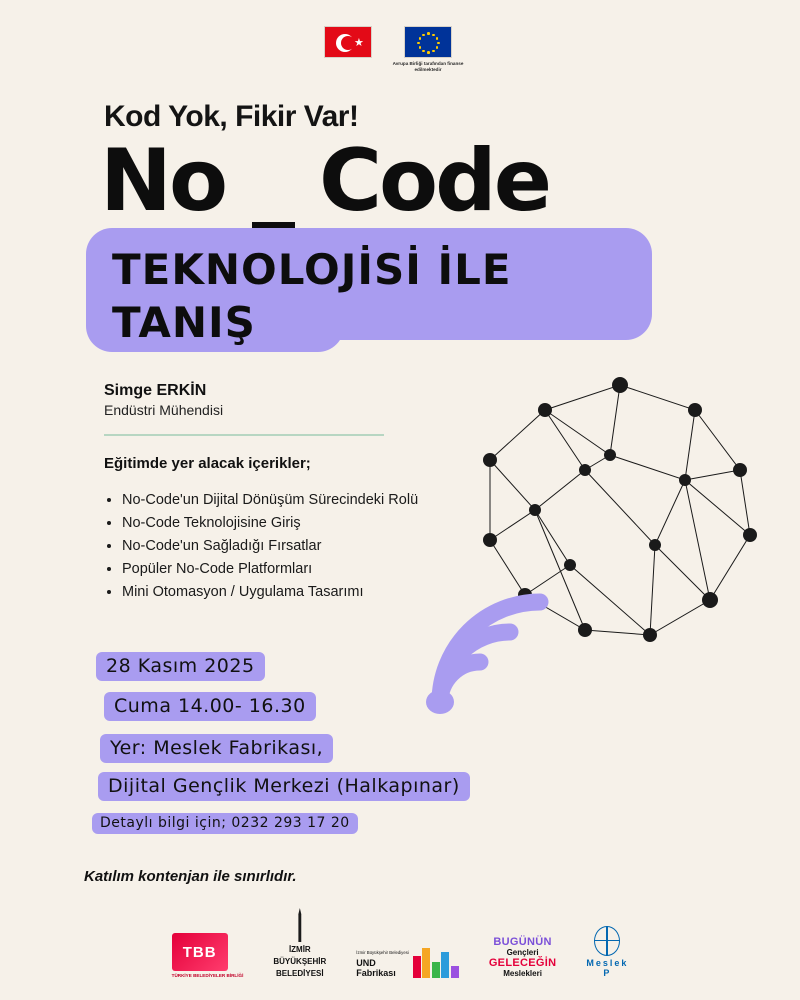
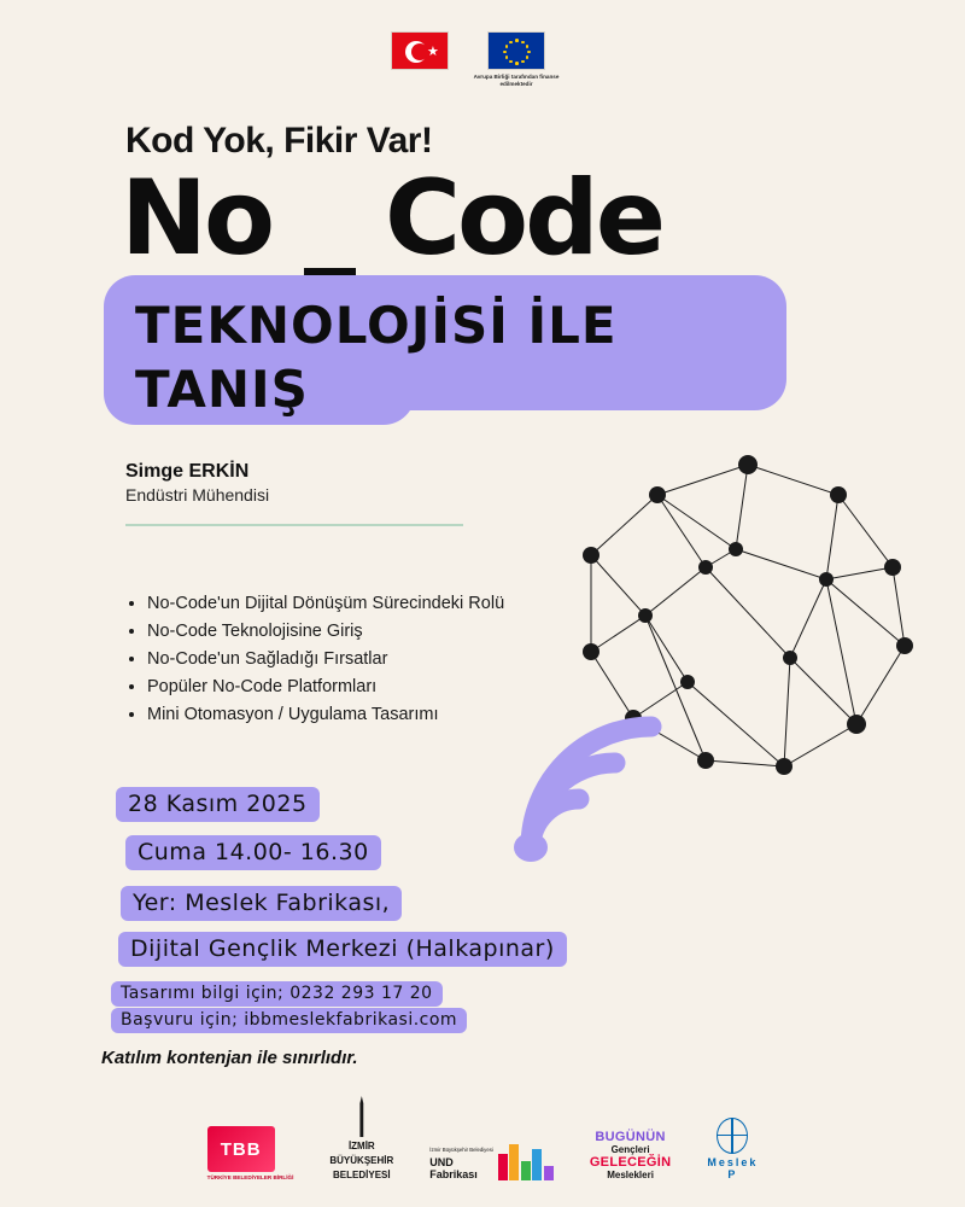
  ★
  Kod Yok, Fikir Var!
  No _ Code
  TEKNOLOJİSİ İLE
  TANIŞ
  Simge ERKİN
  Endüstri Mühendisi
- Eğitimde yer alacak içerikler;
  No-Code'un Dijital Dönüşüm Sürecindeki Rolü
  No-Code Teknolojisine Giriş
  No-Code'un Sağladığı Fırsatlar
  Popüler No-Code Platformları
  Mini Otomasyon / Uygulama Tasarımı
  28 Kasım 2025
  Cuma 14.00- 16.30
  Yer: Meslek Fabrikası,
  Dijital Gençlik Merkezi (Halkapınar)
- Detaylı bilgi için; 0232 293 17 20
+ Tasarımı bilgi için; 0232 293 17 20
+ Başvuru için; ibbmeslekfabrikasi.com
  Katılım kontenjan ile sınırlıdır.
  TBB
  İZMİR
  BÜYÜKŞEHİR
  BELEDİYESİ
  UND
  Fabrikası
  BUGÜNÜN
  Gençleri
  GELECEĞİN
  Meslekleri
  Meslek
  P
